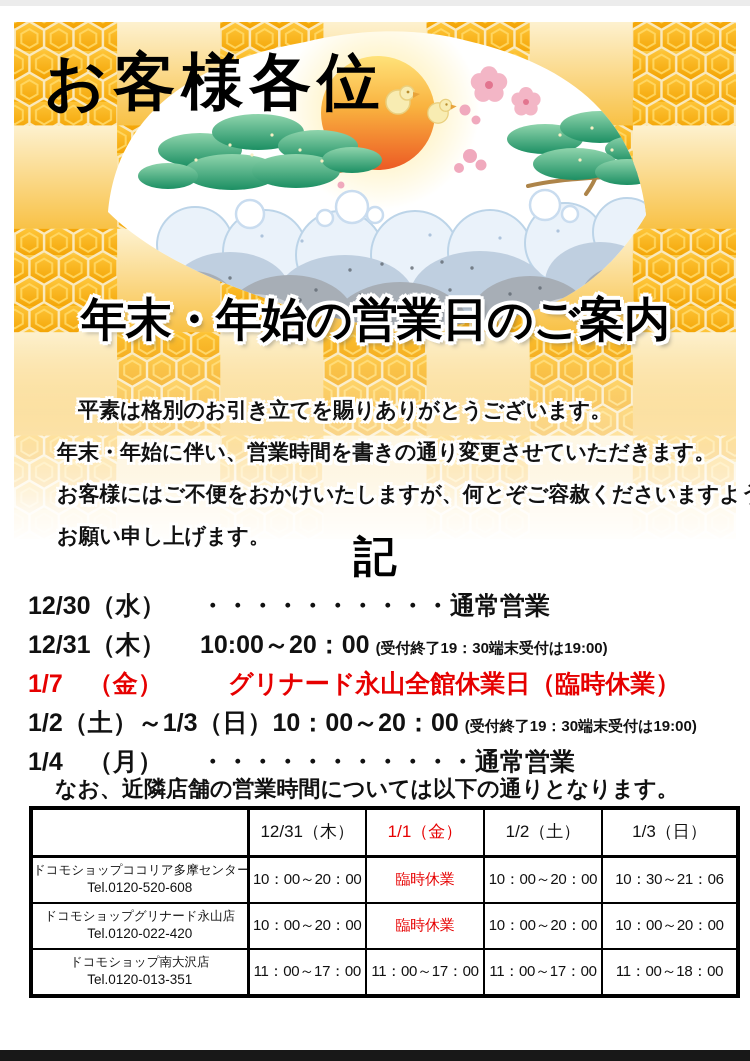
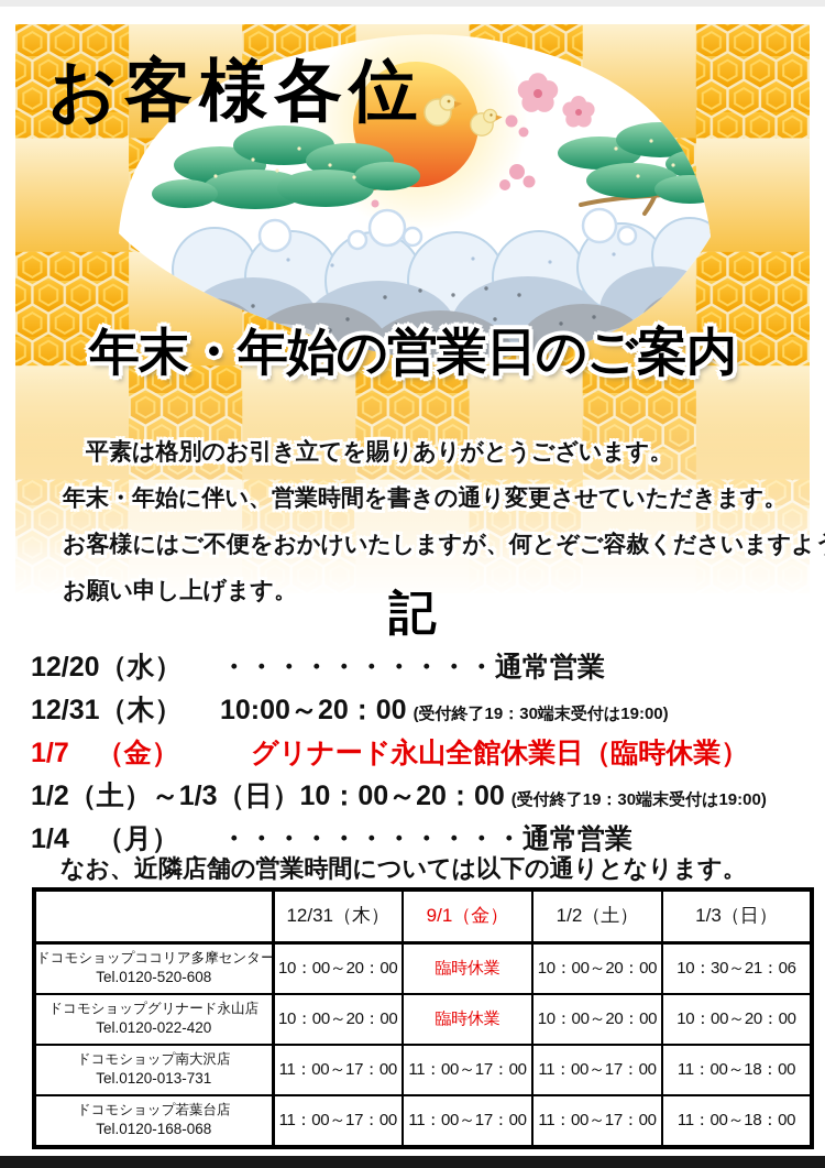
  お客様各位
  年末・年始の営業日のご案内
  平素は格別のお引き立てを賜りありがとうございます。
  年末・年始に伴い、営業時間を書きの通り変更させていただきます。
  お客様にはご不便をおかけいたしますが、何とぞご容赦くださいますよ
  お願い申し上げます。
  記
- 12/30（水）
+ 12/20（水）
  ・・・・・・・・・・通常営業
  12/31（木）
  10:00～20：00
  (受付終了19：30端末受付は19:00)
  1/7 （金）
  グリナード永山全館休業日（臨時休業）
  1/2（土）～1/3（日）
  10：00～20：00
  (受付終了19：30端末受付は19:00)
  1/4 （月）
  ・・・・・・・・・・・通常営業
  なお、近隣店舗の営業時間については以下の通りとなります。
- 	12/31（木）	1/1（金）	1/2（土）	1/3（日）
+ 	12/31（木）	9/1（金）	1/2（土）	1/3（日）
  ドコモショップココリア多摩センター Tel.0120-520-608	10：00～20：00	臨時休業	10：00～20：00	10：30～21：06
  ドコモショップグリナード永山店 Tel.0120-022-420	10：00～20：00	臨時休業	10：00～20：00	10：00～20：00
- ドコモショップ南大沢店 Tel.0120-013-351	11：00～17：00	11：00～17：00	11：00～17：00	11：00～18：00
+ ドコモショップ南大沢店 Tel.0120-013-731	11：00～17：00	11：00～17：00	11：00～17：00	11：00～18：00
+ ドコモショップ若葉台店 Tel.0120-168-068	11：00～17：00	11：00～17：00	11：00～17：00	11：00～18：00
